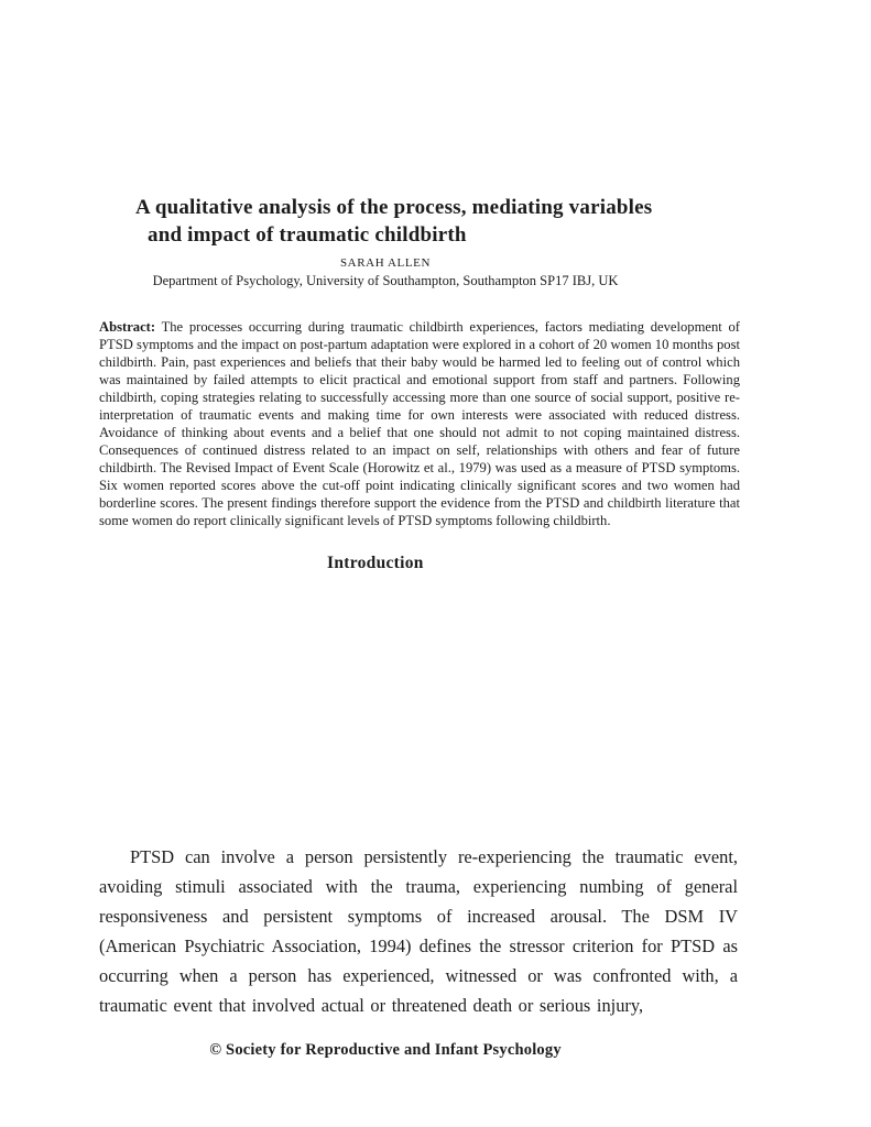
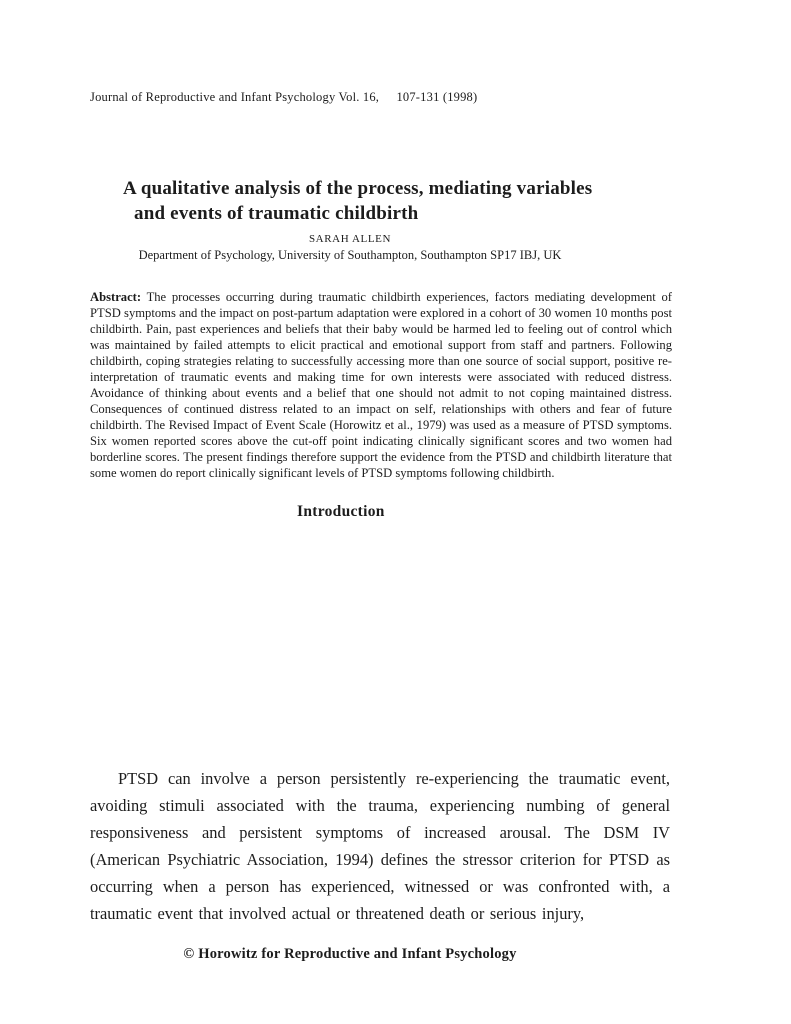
+ Journal of Reproductive and Infant Psychology Vol. 16, 107-131 (1998)
  A qualitative analysis of the process, mediating variables
- and impact of traumatic childbirth
+ and events of traumatic childbirth
  SARAH ALLEN
  Department of Psychology, University of Southampton, Southampton SP17 IBJ, UK
- Abstract: The processes occurring during traumatic childbirth experiences, factors mediating development of PTSD symptoms and the impact on post-partum adaptation were explored in a cohort of 20 women 10 months post childbirth. Pain, past experiences and beliefs that their baby would be harmed led to feeling out of control which was maintained by failed attempts to elicit practical and emotional support from staff and partners. Following childbirth, coping strategies relating to successfully accessing more than one source of social support, positive re-interpretation of traumatic events and making time for own interests were associated with reduced distress. Avoidance of thinking about events and a belief that one should not admit to not coping maintained distress. Consequences of continued distress related to an impact on self, relationships with others and fear of future childbirth. The Revised Impact of Event Scale (Horowitz et al., 1979) was used as a measure of PTSD symptoms. Six women reported scores above the cut-off point indicating clinically significant scores and two women had borderline scores. The present findings therefore support the evidence from the PTSD and childbirth literature that some women do report clinically significant levels of PTSD symptoms following childbirth.
+ Abstract: The processes occurring during traumatic childbirth experiences, factors mediating development of PTSD symptoms and the impact on post-partum adaptation were explored in a cohort of 30 women 10 months post childbirth. Pain, past experiences and beliefs that their baby would be harmed led to feeling out of control which was maintained by failed attempts to elicit practical and emotional support from staff and partners. Following childbirth, coping strategies relating to successfully accessing more than one source of social support, positive re-interpretation of traumatic events and making time for own interests were associated with reduced distress. Avoidance of thinking about events and a belief that one should not admit to not coping maintained distress. Consequences of continued distress related to an impact on self, relationships with others and fear of future childbirth. The Revised Impact of Event Scale (Horowitz et al., 1979) was used as a measure of PTSD symptoms. Six women reported scores above the cut-off point indicating clinically significant scores and two women had borderline scores. The present findings therefore support the evidence from the PTSD and childbirth literature that some women do report clinically significant levels of PTSD symptoms following childbirth.
  Introduction
  PTSD can involve a person persistently re-experiencing the traumatic event, avoiding stimuli associated with the trauma, experiencing numbing of general responsiveness and persistent symptoms of increased arousal. The DSM IV (American Psychiatric Association, 1994) defines the stressor criterion for PTSD as occurring when a person has experienced, witnessed or was confronted with, a traumatic event that involved actual or threatened death or serious injury,
- © Society for Reproductive and Infant Psychology
+ © Horowitz for Reproductive and Infant Psychology
